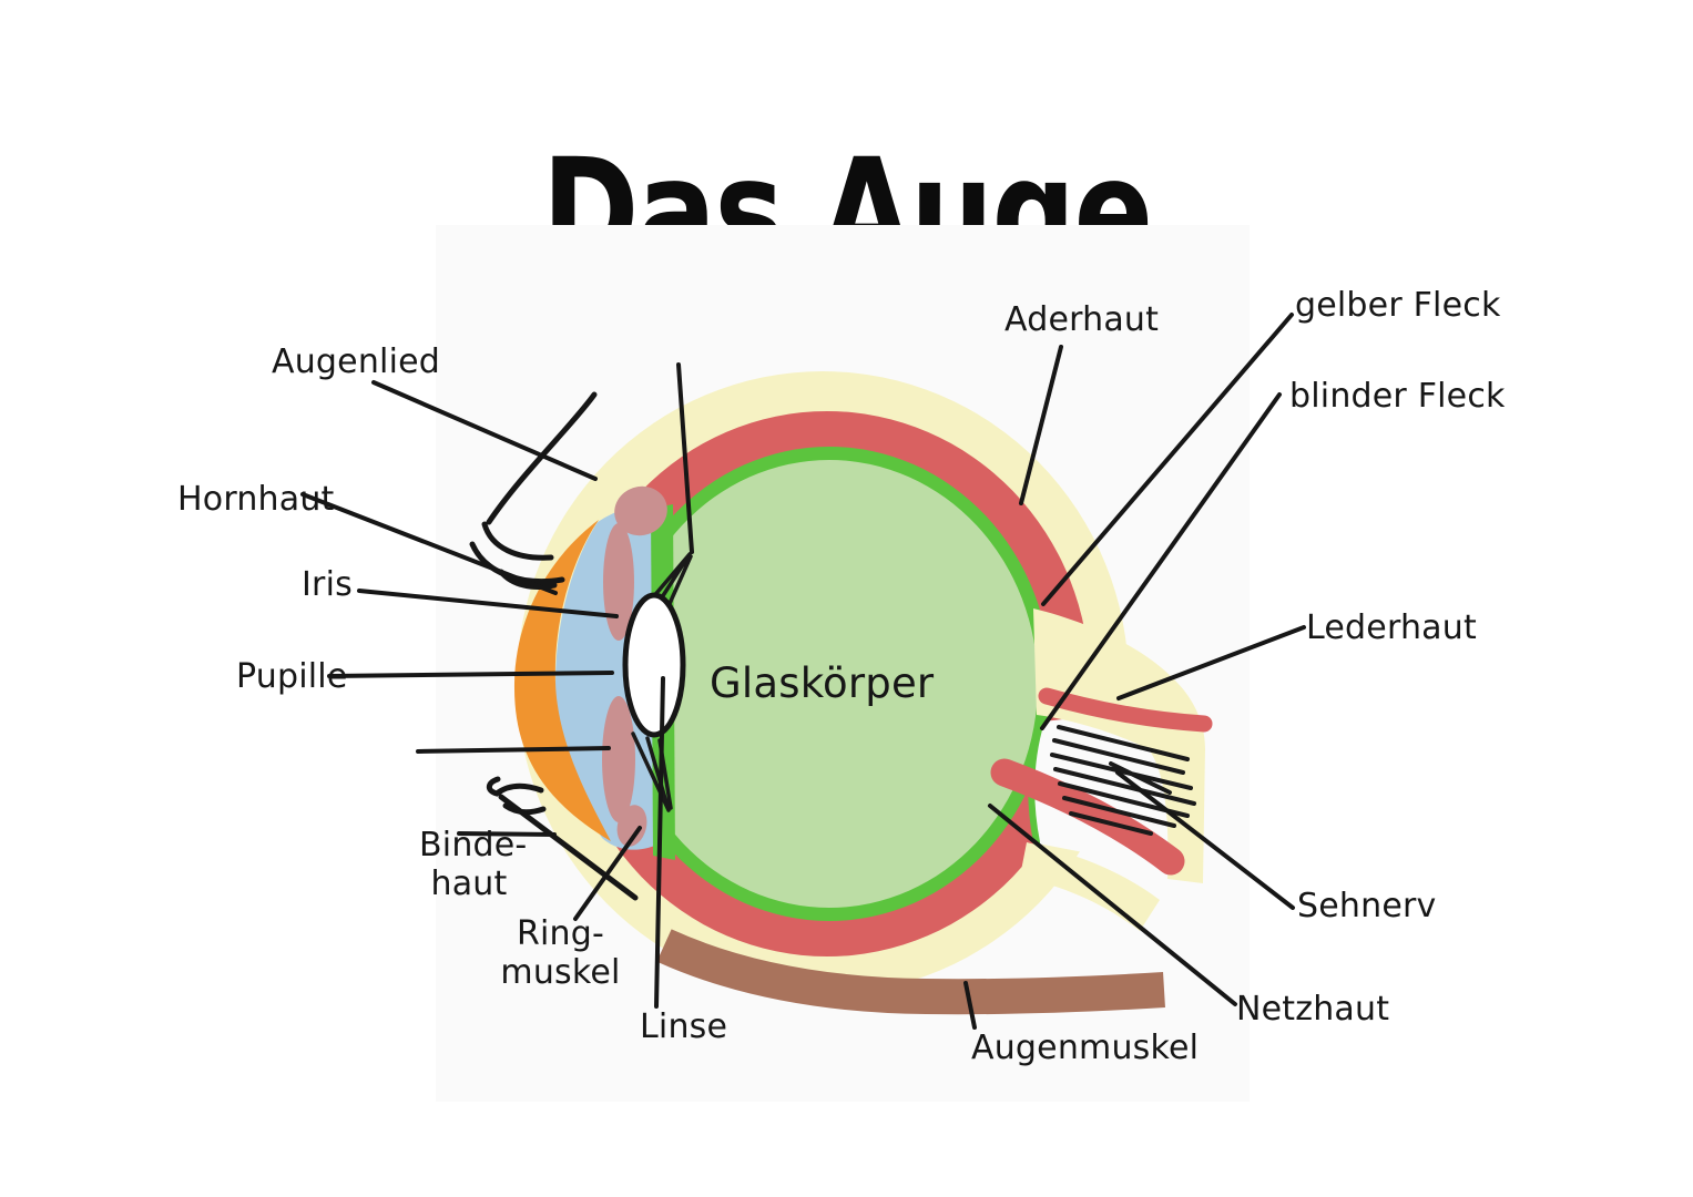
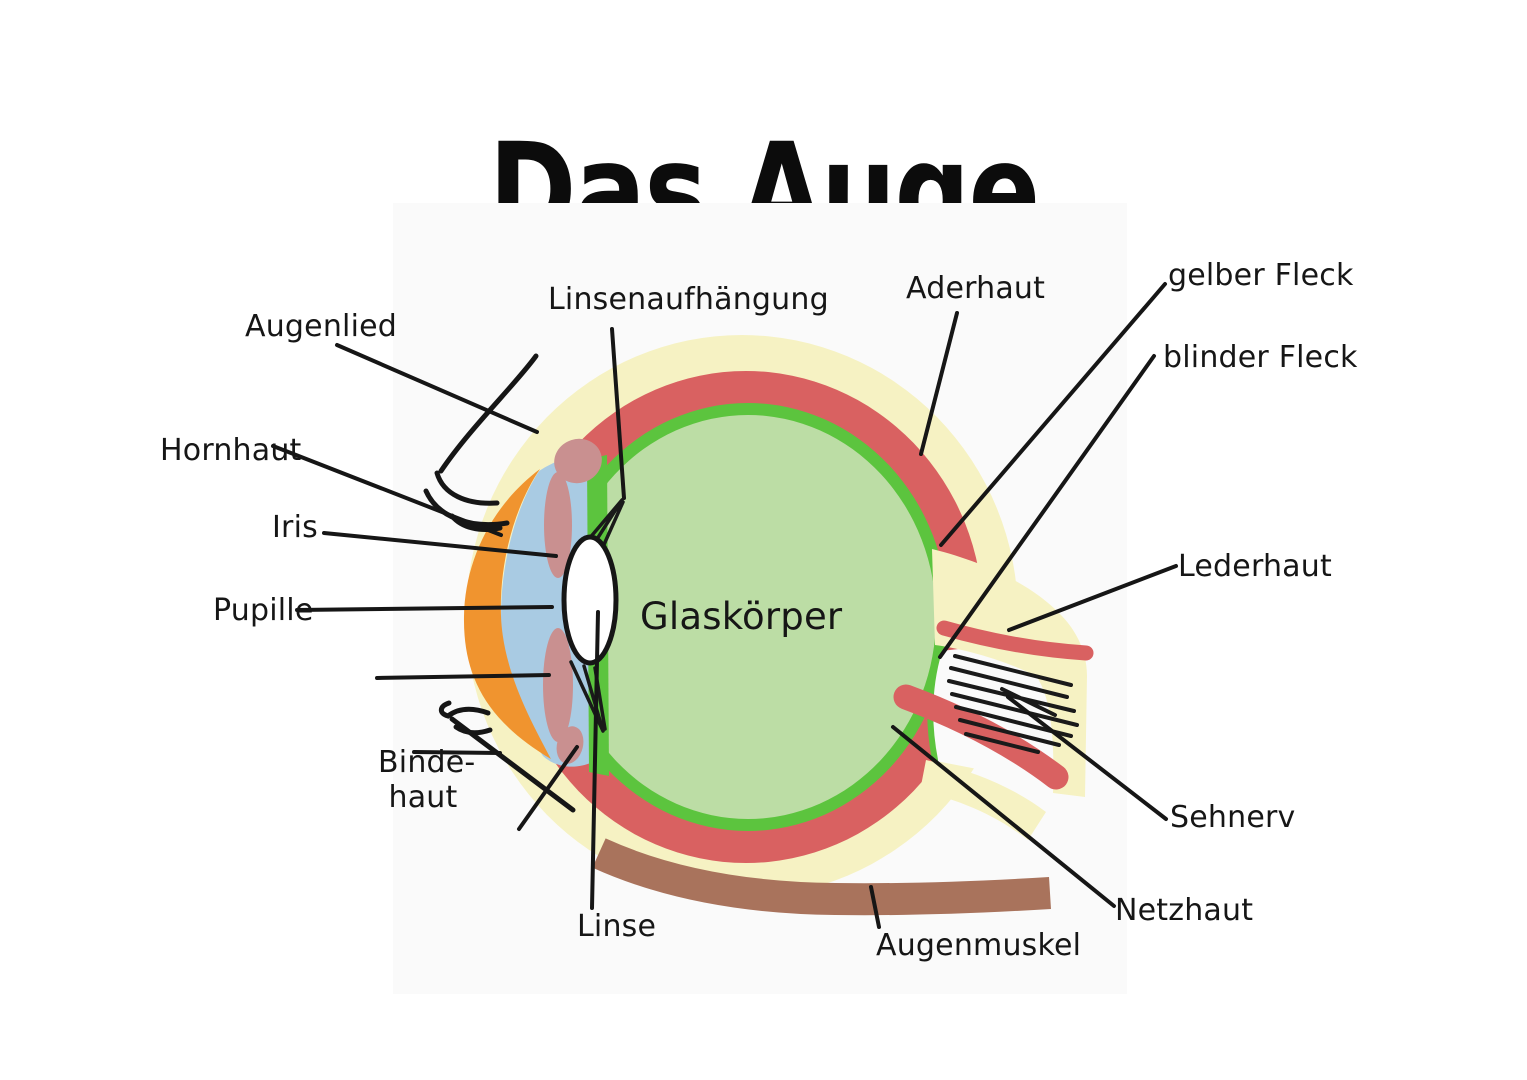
  Das Auge
  Augenlied
  Hornhaut
  Iris
  Pupille
  Binde-
  haut
- Ring-
- muskel
  Linse
+ Linsenaufhängung
  Glaskörper
  Aderhaut
  gelber Fleck
  blinder Fleck
  Lederhaut
  Sehnerv
  Netzhaut
  Augenmuskel
